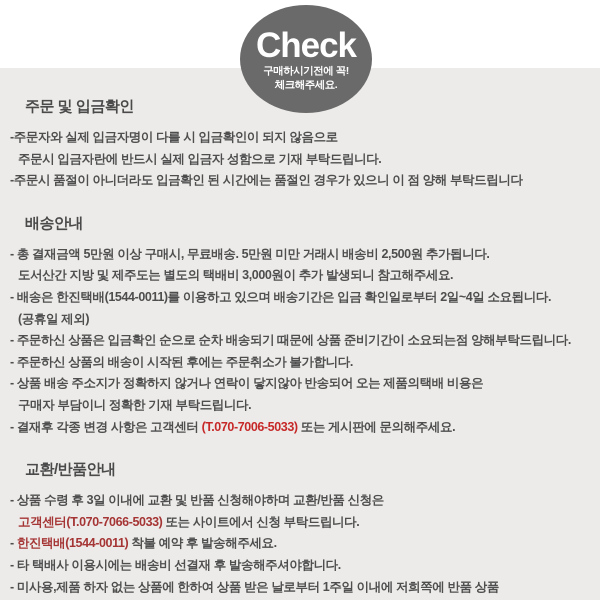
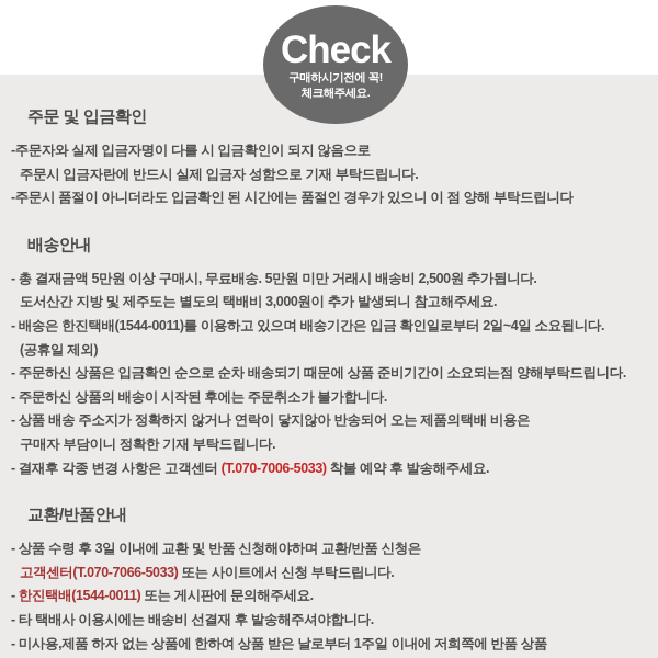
  Check
  구매하시기전에 꼭!
  체크해주세요.
  주문 및 입금확인
  -주문자와 실제 입금자명이 다를 시 입금확인이 되지 않음으로
  주문시 입금자란에 반드시 실제 입금자 성함으로 기재 부탁드립니다.
  -주문시 품절이 아니더라도 입금확인 된 시간에는 품절인 경우가 있으니 이 점 양해 부탁드립니다
  배송안내
  - 총 결재금액 5만원 이상 구매시, 무료배송. 5만원 미만 거래시 배송비 2,500원 추가됩니다.
  도서산간 지방 및 제주도는 별도의 택배비 3,000원이 추가 발생되니 참고해주세요.
  - 배송은 한진택배(1544-0011)를 이용하고 있으며 배송기간은 입금 확인일로부터 2일~4일 소요됩니다.
  (공휴일 제외)
  - 주문하신 상품은 입금확인 순으로 순차 배송되기 때문에 상품 준비기간이 소요되는점 양해부탁드립니다.
  - 주문하신 상품의 배송이 시작된 후에는 주문취소가 불가합니다.
  - 상품 배송 주소지가 정확하지 않거나 연락이 닿지않아 반송되어 오는 제품의택배 비용은
  구매자 부담이니 정확한 기재 부탁드립니다.
- - 결재후 각종 변경 사항은 고객센터 (T.070-7006-5033) 또는 게시판에 문의해주세요.
+ - 결재후 각종 변경 사항은 고객센터 (T.070-7006-5033) 착불 예약 후 발송해주세요.
  교환/반품안내
  - 상품 수령 후 3일 이내에 교환 및 반품 신청해야하며 교환/반품 신청은
  고객센터(T.070-7066-5033) 또는 사이트에서 신청 부탁드립니다.
- - 한진택배(1544-0011) 착불 예약 후 발송해주세요.
+ - 한진택배(1544-0011) 또는 게시판에 문의해주세요.
  - 타 택배사 이용시에는 배송비 선결재 후 발송해주셔야합니다.
  - 미사용,제품 하자 없는 상품에 한하여 상품 받은 날로부터 1주일 이내에 저희쪽에 반품 상품
